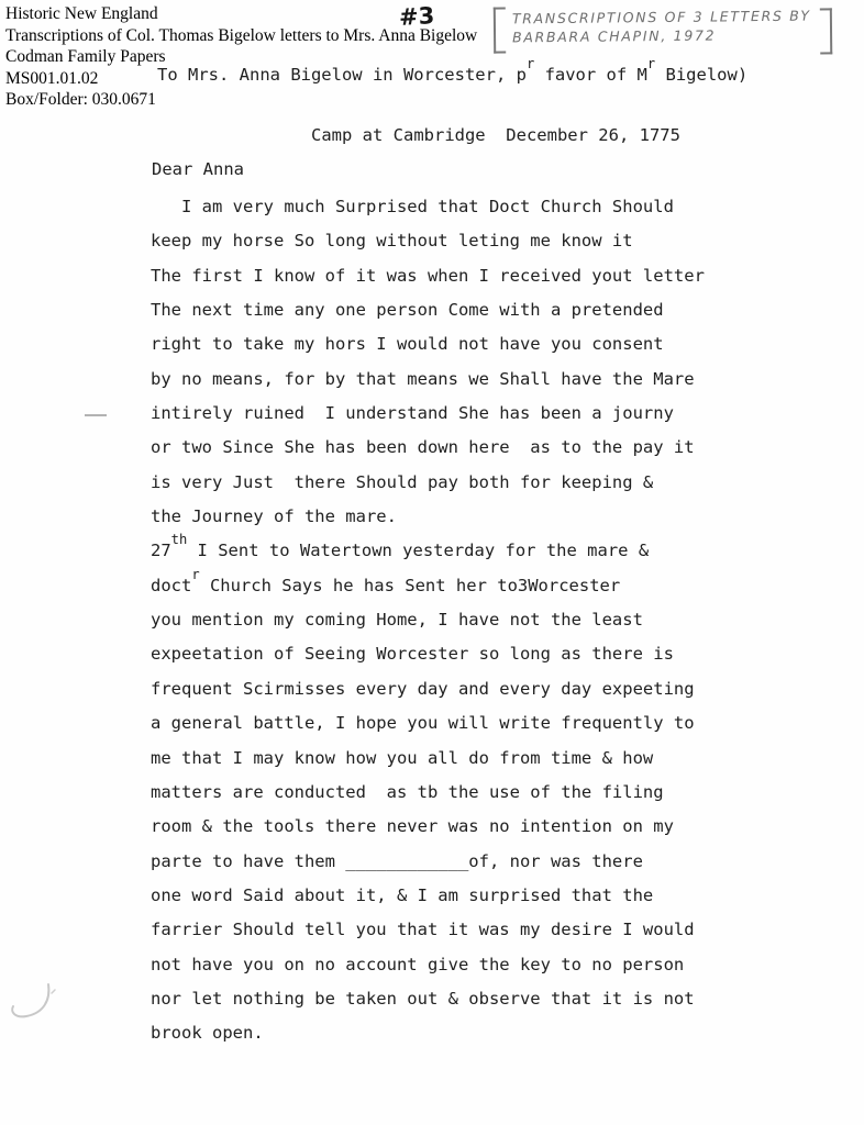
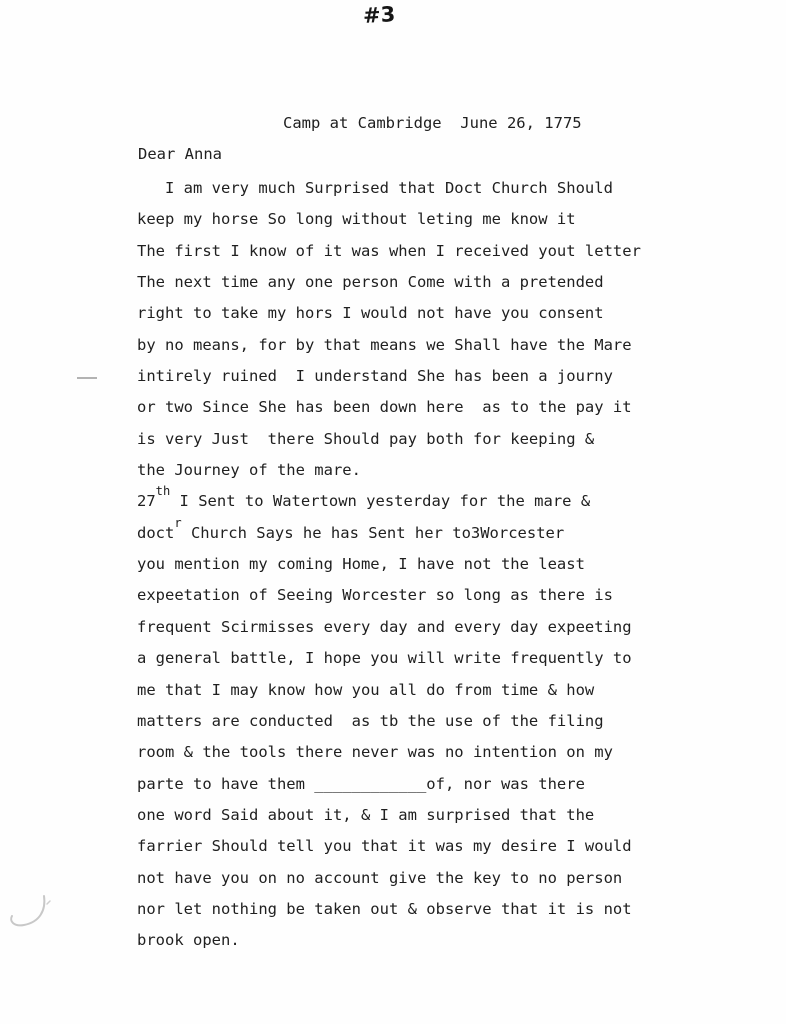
- Historic New England
- Transcriptions of Col. Thomas Bigelow letters to Mrs. Anna Bigelow
- Codman Family Papers
- MS001.01.02
- Box/Folder: 030.0671
- TRANSCRIPTIONS OF 3 LETTERS BY
- BARBARA CHAPIN, 1972
- To Mrs. Anna Bigelow in Worcester, pr favor of Mr Bigelow)
- Camp at Cambridge December 26, 1775
+ Camp at Cambridge June 26, 1775
  Dear Anna
  I am very much Surprised that Doct Church Should
  keep my horse So long without leting me know it
  The first I know of it was when I received yout letter
  The next time any one person Come with a pretended
  right to take my hors I would not have you consent
  by no means, for by that means we Shall have the Mare
  intirely ruined I understand She has been a journy
  or two Since She has been down here as to the pay it
  is very Just there Should pay both for keeping &
  the Journey of the mare.
  27th I Sent to Watertown yesterday for the mare &
  doctr Church Says he has Sent her to3Worcester
  you mention my coming Home, I have not the least
  expeetation of Seeing Worcester so long as there is
  frequent Scirmisses every day and every day expeeting
  a general battle, I hope you will write frequently to
  me that I may know how you all do from time & how
  matters are conducted as tb the use of the filing
  room & the tools there never was no intention on my
  parte to have them ____________of, nor was there
  one word Said about it, & I am surprised that the
  farrier Should tell you that it was my desire I would
  not have you on no account give the key to no person
  nor let nothing be taken out & observe that it is not
  brook open.
